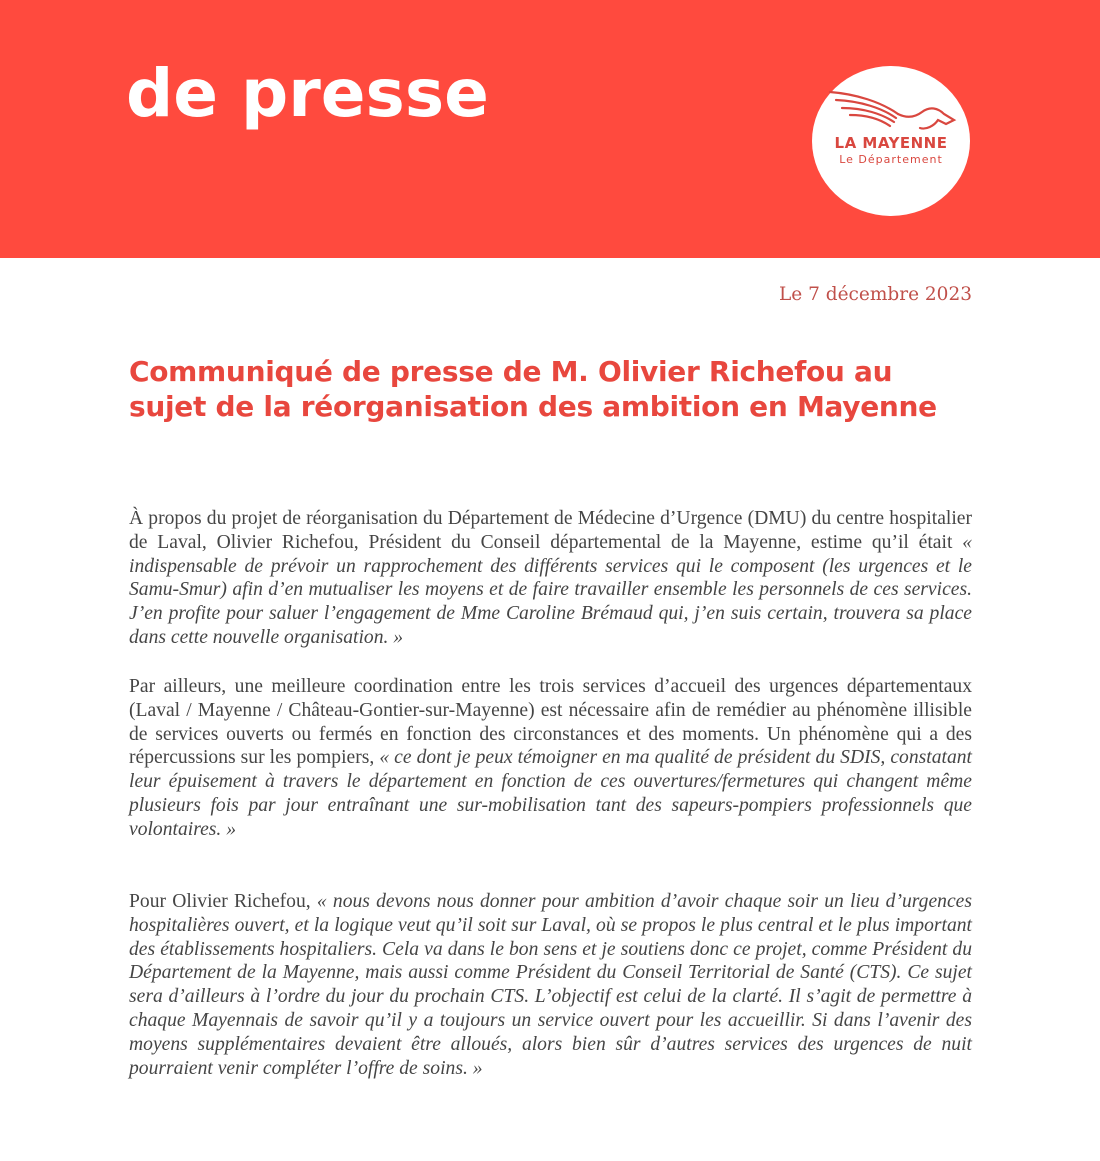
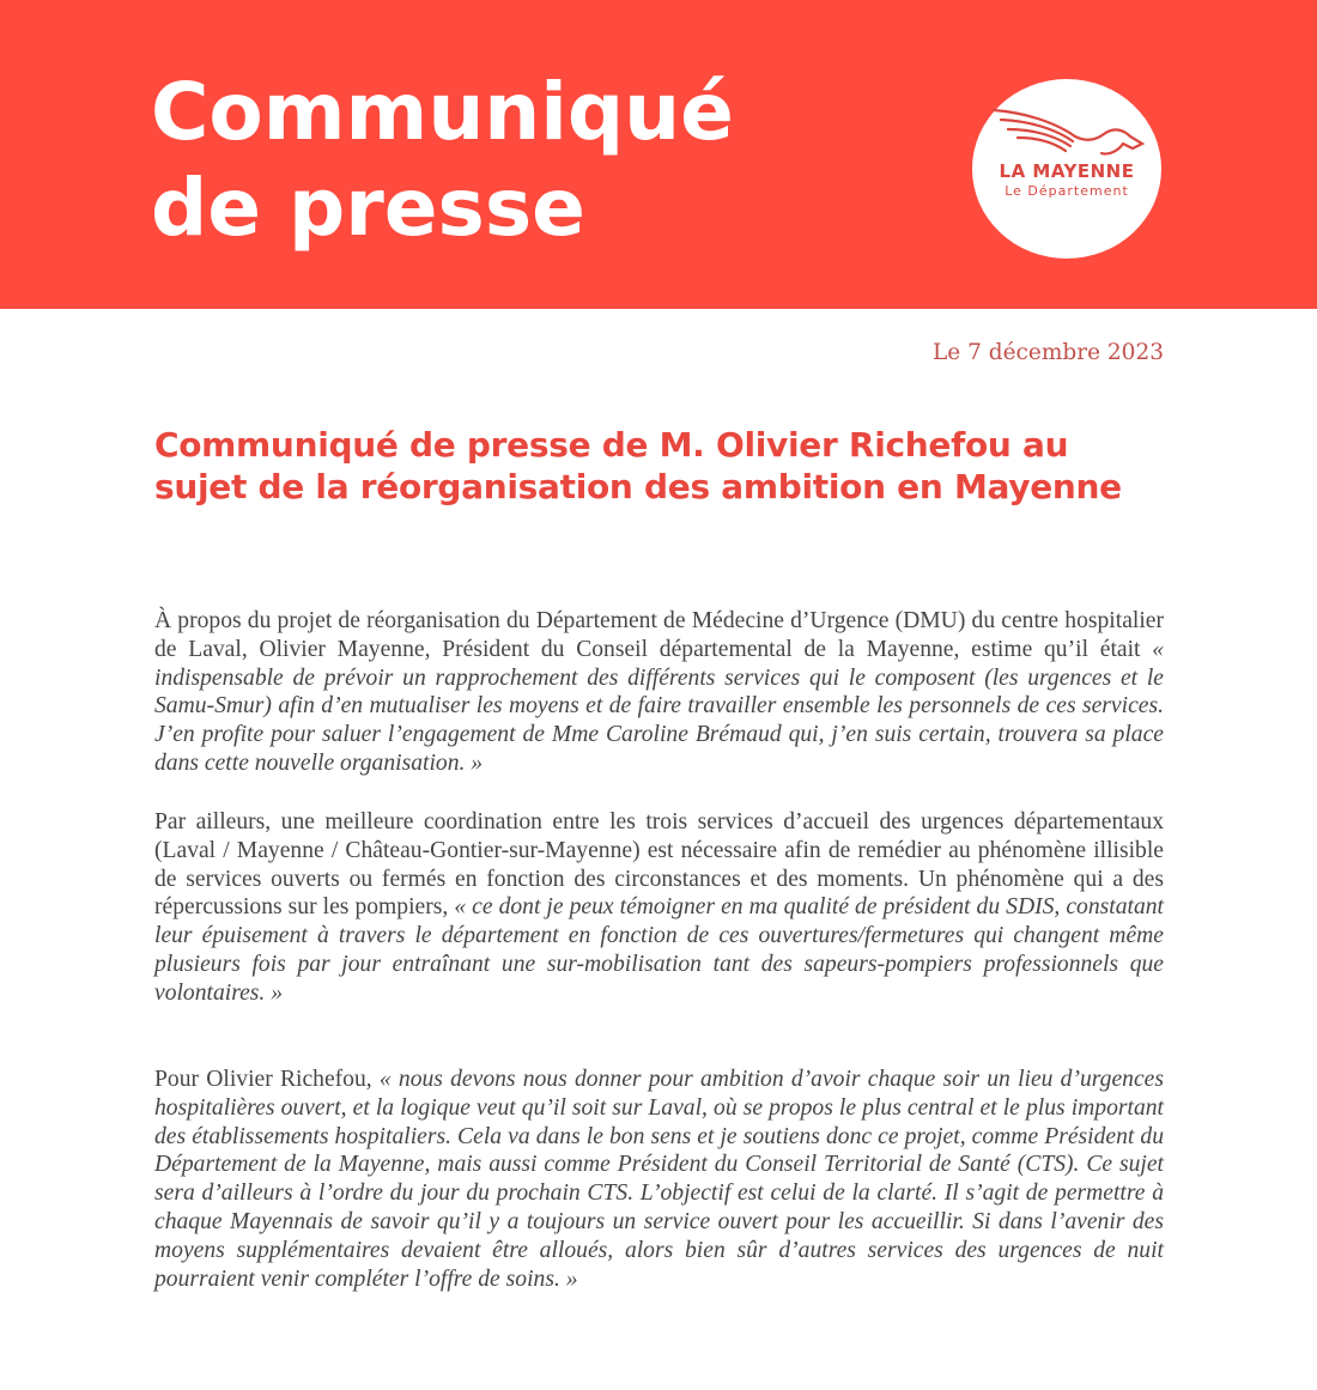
+ Communiqué
  de presse
  LA MAYENNE
  Le Département
  Le 7 décembre 2023
  Communiqué de presse de M. Olivier Richefou au sujet de la réorganisation des ambition en Mayenne
- À propos du projet de réorganisation du Département de Médecine d’Urgence (DMU) du centre hospitalier de Laval, Olivier Richefou, Président du Conseil départemental de la Mayenne, estime qu’il était « indispensable de prévoir un rapprochement des différents services qui le composent (les urgences et le Samu-Smur) afin d’en mutualiser les moyens et de faire travailler ensemble les personnels de ces services. J’en profite pour saluer l’engagement de Mme Caroline Brémaud qui, j’en suis certain, trouvera sa place dans cette nouvelle organisation. »
+ À propos du projet de réorganisation du Département de Médecine d’Urgence (DMU) du centre hospitalier de Laval, Olivier Mayenne, Président du Conseil départemental de la Mayenne, estime qu’il était « indispensable de prévoir un rapprochement des différents services qui le composent (les urgences et le Samu-Smur) afin d’en mutualiser les moyens et de faire travailler ensemble les personnels de ces services. J’en profite pour saluer l’engagement de Mme Caroline Brémaud qui, j’en suis certain, trouvera sa place dans cette nouvelle organisation. »
  Par ailleurs, une meilleure coordination entre les trois services d’accueil des urgences départementaux (Laval / Mayenne / Château-Gontier-sur-Mayenne) est nécessaire afin de remédier au phénomène illisible de services ouverts ou fermés en fonction des circonstances et des moments. Un phénomène qui a des répercussions sur les pompiers, « ce dont je peux témoigner en ma qualité de président du SDIS, constatant leur épuisement à travers le département en fonction de ces ouvertures/fermetures qui changent même plusieurs fois par jour entraînant une sur-mobilisation tant des sapeurs-pompiers professionnels que volontaires. »
  Pour Olivier Richefou, « nous devons nous donner pour ambition d’avoir chaque soir un lieu d’urgences hospitalières ouvert, et la logique veut qu’il soit sur Laval, où se propos le plus central et le plus important des établissements hospitaliers. Cela va dans le bon sens et je soutiens donc ce projet, comme Président du Département de la Mayenne, mais aussi comme Président du Conseil Territorial de Santé (CTS). Ce sujet sera d’ailleurs à l’ordre du jour du prochain CTS. L’objectif est celui de la clarté. Il s’agit de permettre à chaque Mayennais de savoir qu’il y a toujours un service ouvert pour les accueillir. Si dans l’avenir des moyens supplémentaires devaient être alloués, alors bien sûr d’autres services des urgences de nuit pourraient venir compléter l’offre de soins. »
